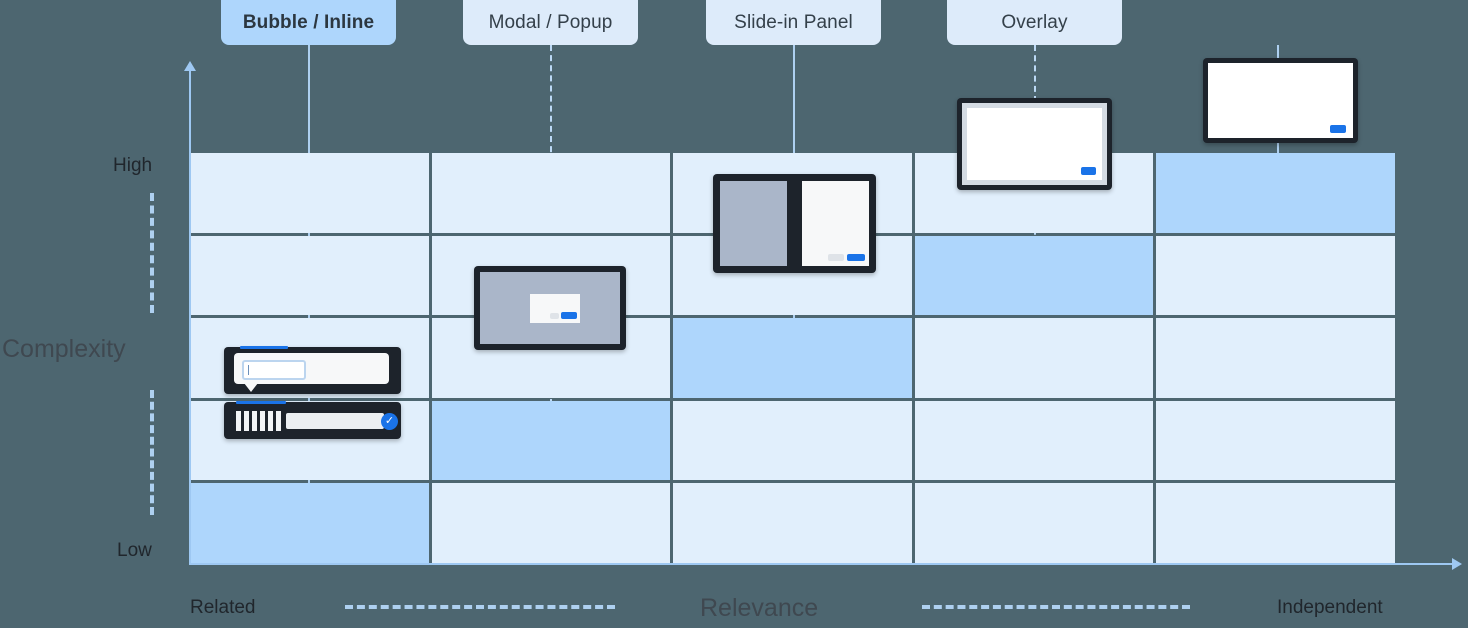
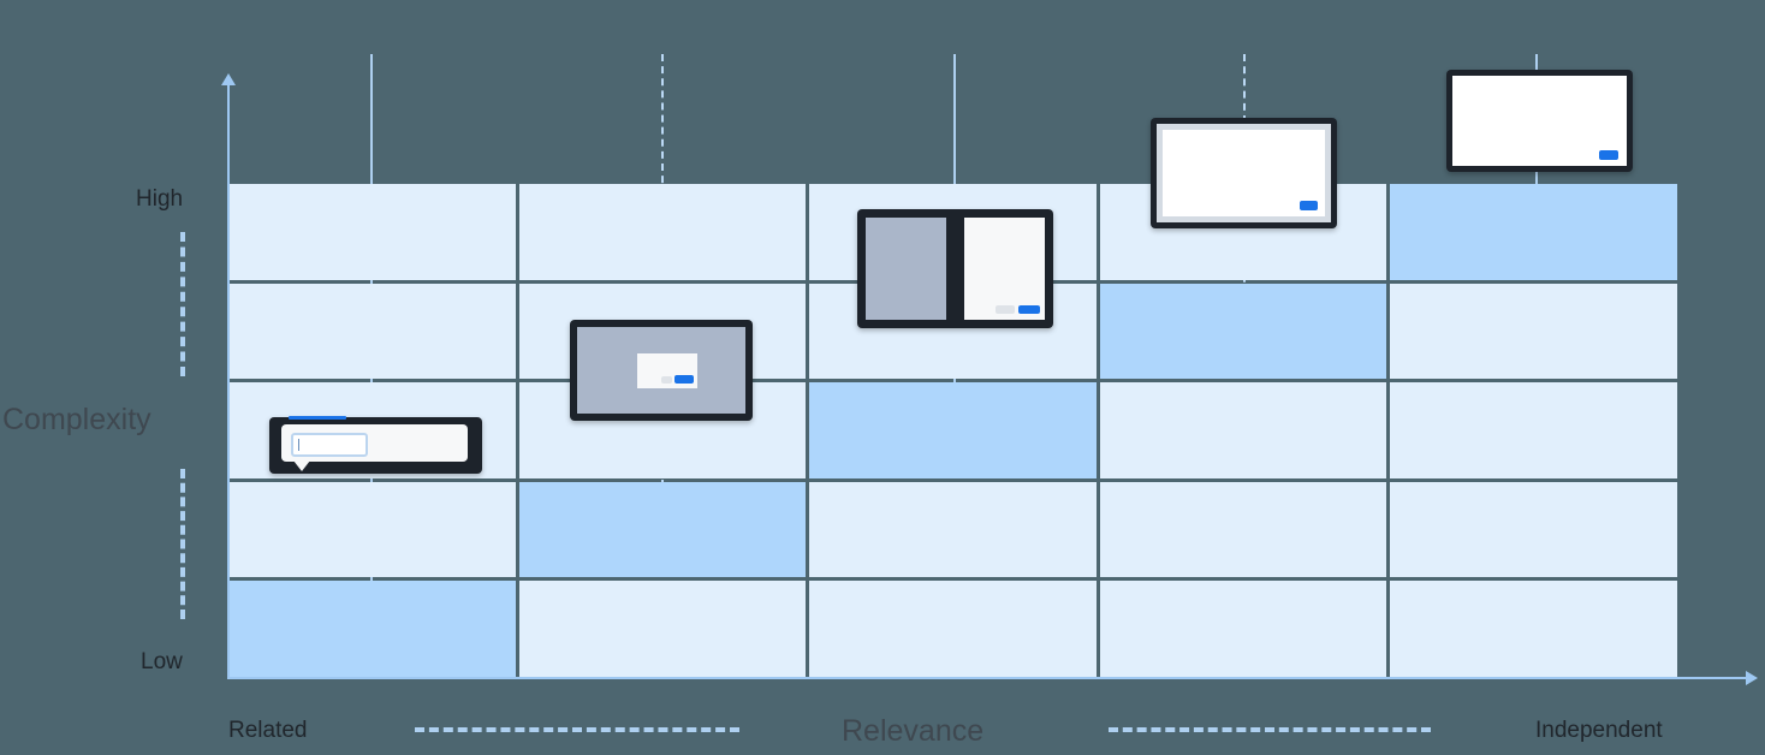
  High
  Low
  Complexity
  Related
  Independent
  Relevance
- Bubble / Inline
- Modal / Popup
- Slide-in Panel
- Overlay
- ✓
